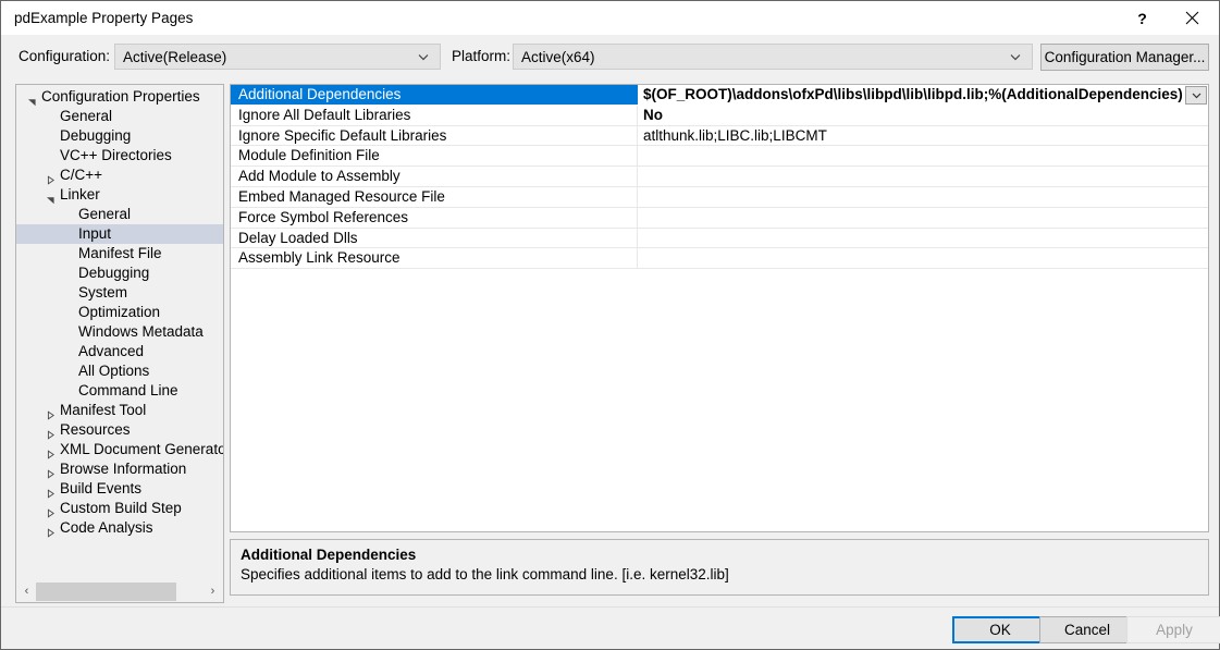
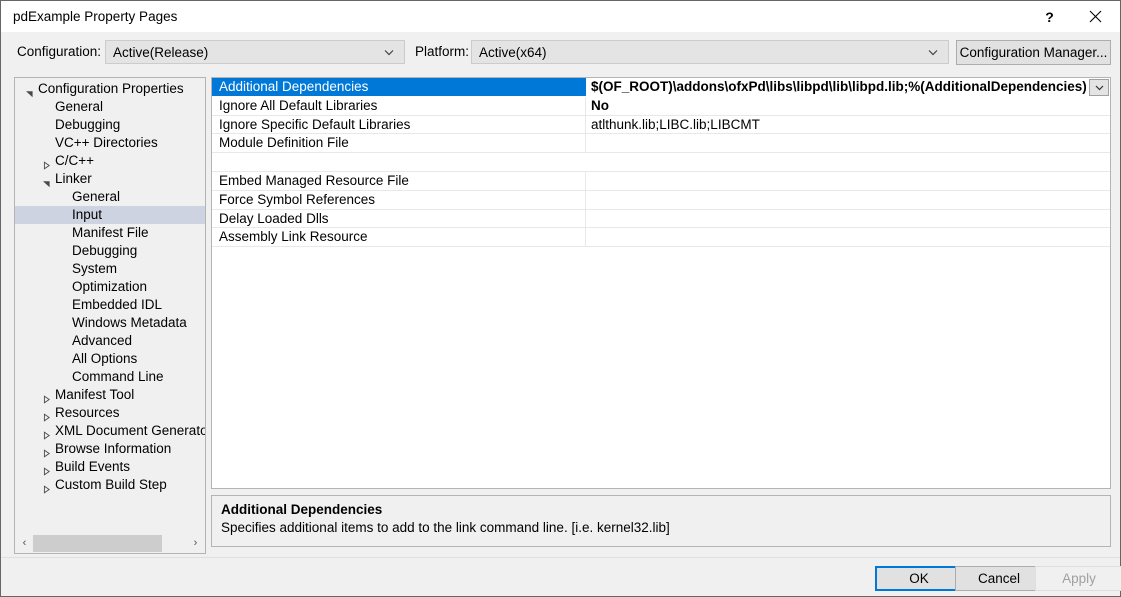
  pdExample Property Pages
  ?
  Configuration:
  Active(Release)
  Platform:
  Active(x64)
  Configuration Manager...
  Configuration Properties
  General
  Debugging
  VC++ Directories
  C/C++
  Linker
  General
  Input
  Manifest File
  Debugging
  System
  Optimization
+ Embedded IDL
  Windows Metadata
  Advanced
  All Options
  Command Line
  Manifest Tool
  Resources
  XML Document Generato
  Browse Information
  Build Events
  Custom Build Step
- Code Analysis
  ‹
  ›
  Additional Dependencies
  $(OF_ROOT)\addons\ofxPd\libs\libpd\lib\libpd.lib;%(AdditionalDependencies)
  Ignore All Default Libraries
  No
  Ignore Specific Default Libraries
  atlthunk.lib;LIBC.lib;LIBCMT
  Module Definition File
- Add Module to Assembly
  Embed Managed Resource File
  Force Symbol References
  Delay Loaded Dlls
  Assembly Link Resource
  Additional Dependencies
  Specifies additional items to add to the link command line. [i.e. kernel32.lib]
  OK
  Cancel
  Apply
